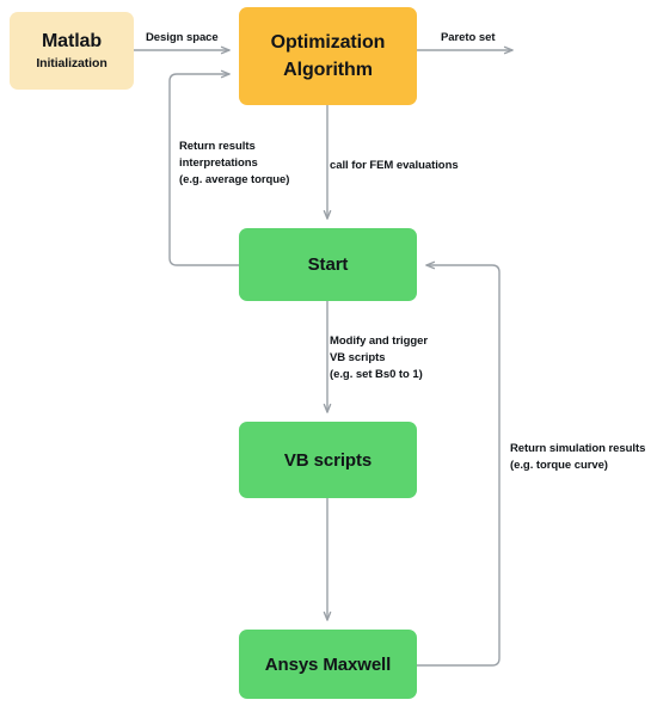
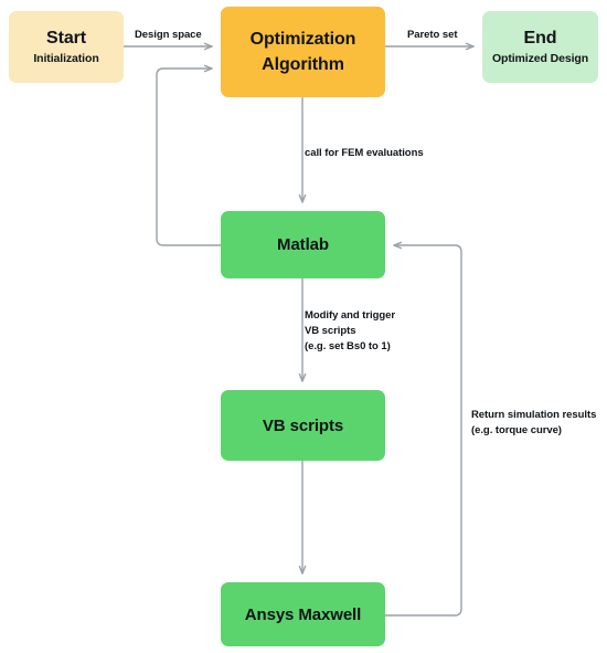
- Matlab
+ Start
  Initialization
  Optimization
  Algorithm
+ End
+ Optimized Design
- Start
+ Matlab
  VB scripts
  Ansys Maxwell
  Design space
  Pareto set
  call for FEM evaluations
- Return results
- interpretations
- (e.g. average torque)
  Modify and trigger
  VB scripts
  (e.g. set Bs0 to 1)
  Return simulation results
  (e.g. torque curve)
